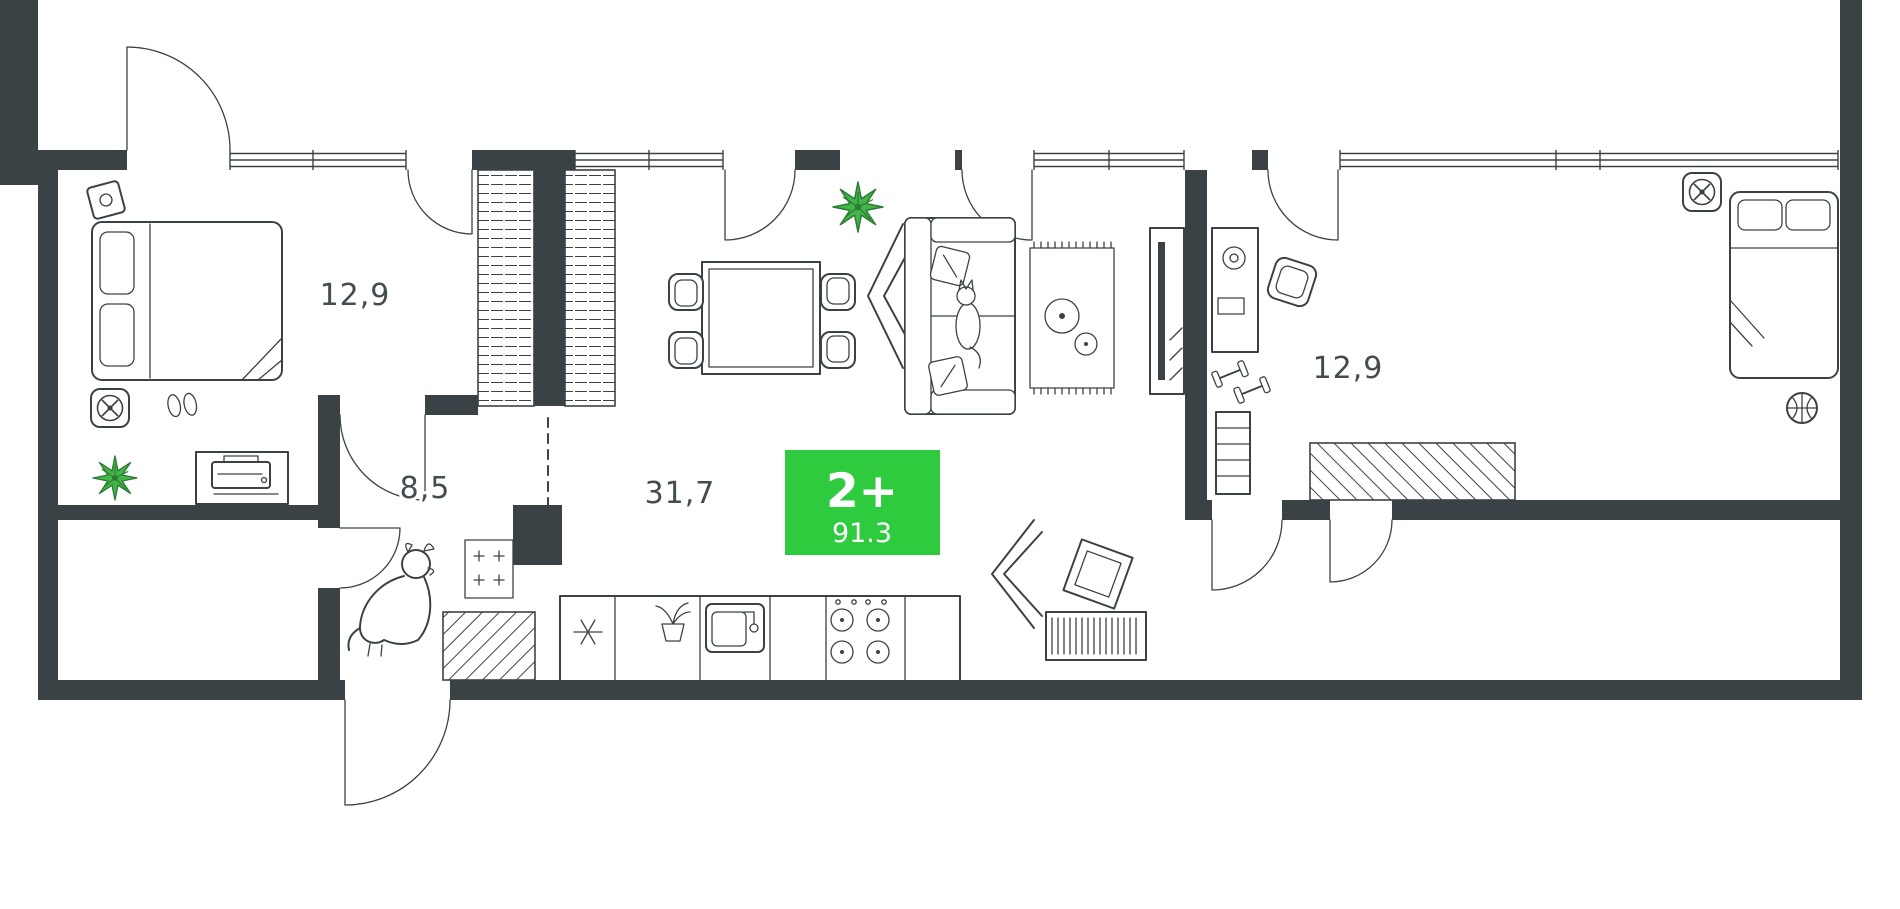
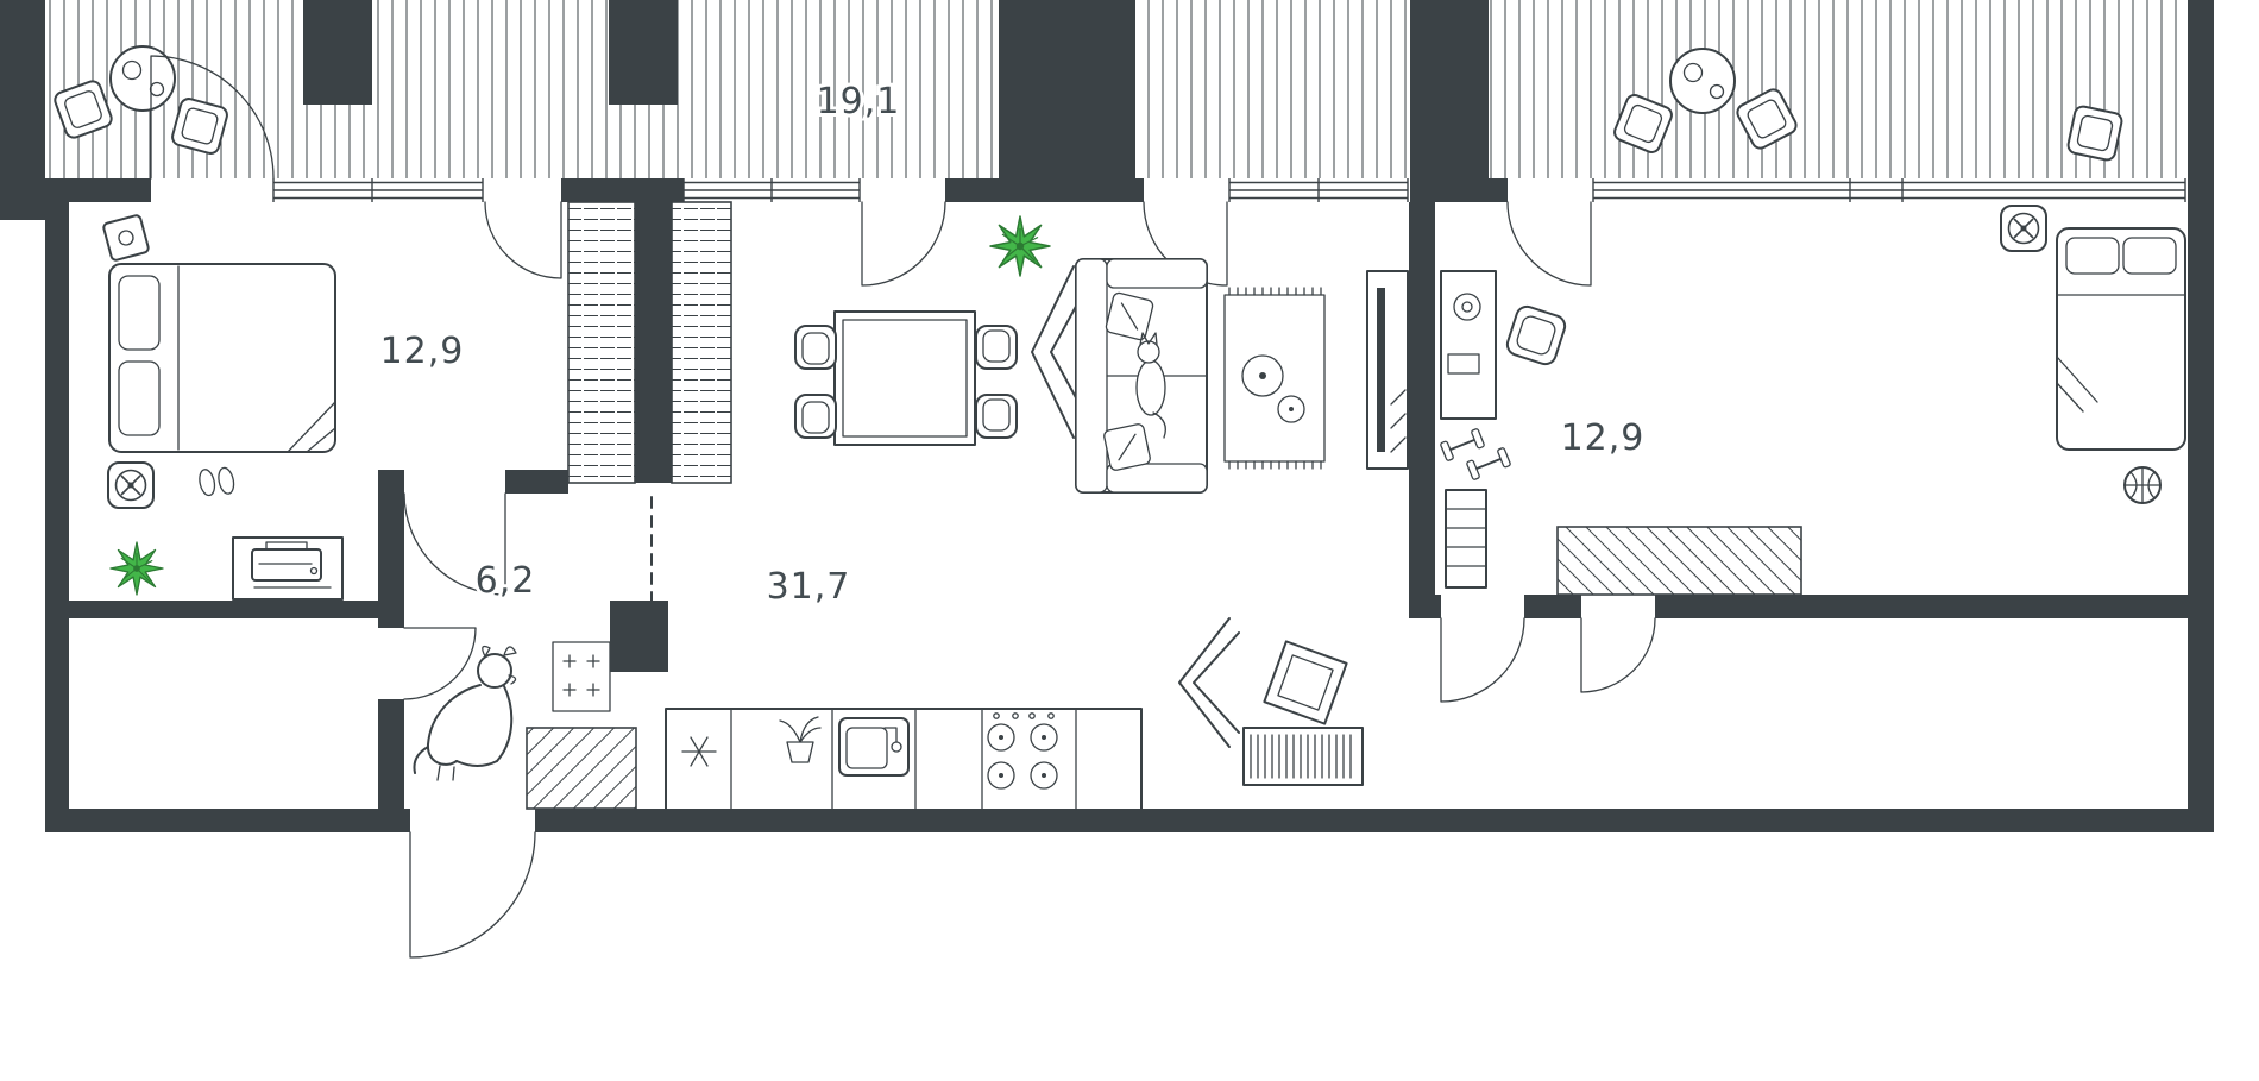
+ 19,1
  12,9
- 8,5
+ 6,2
  31,7
- 2+
- 91.3
  12,9
